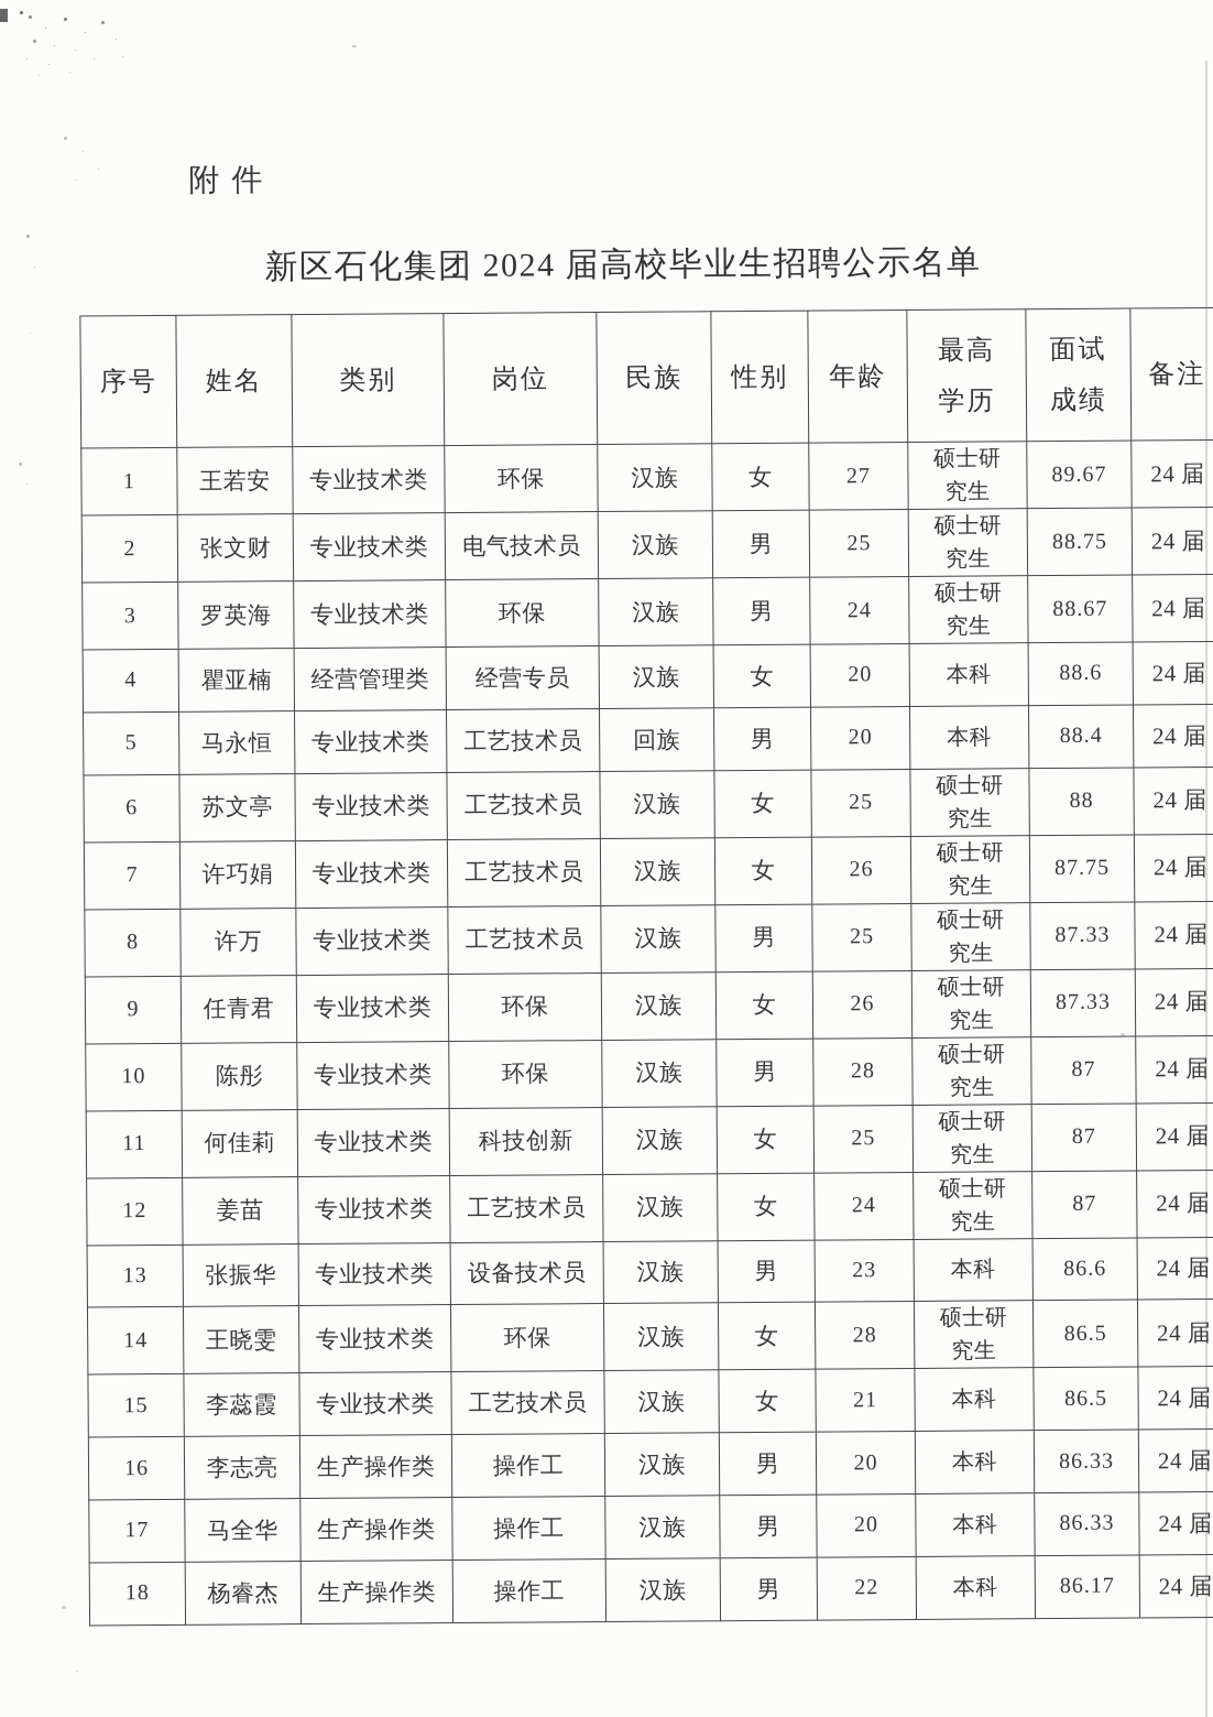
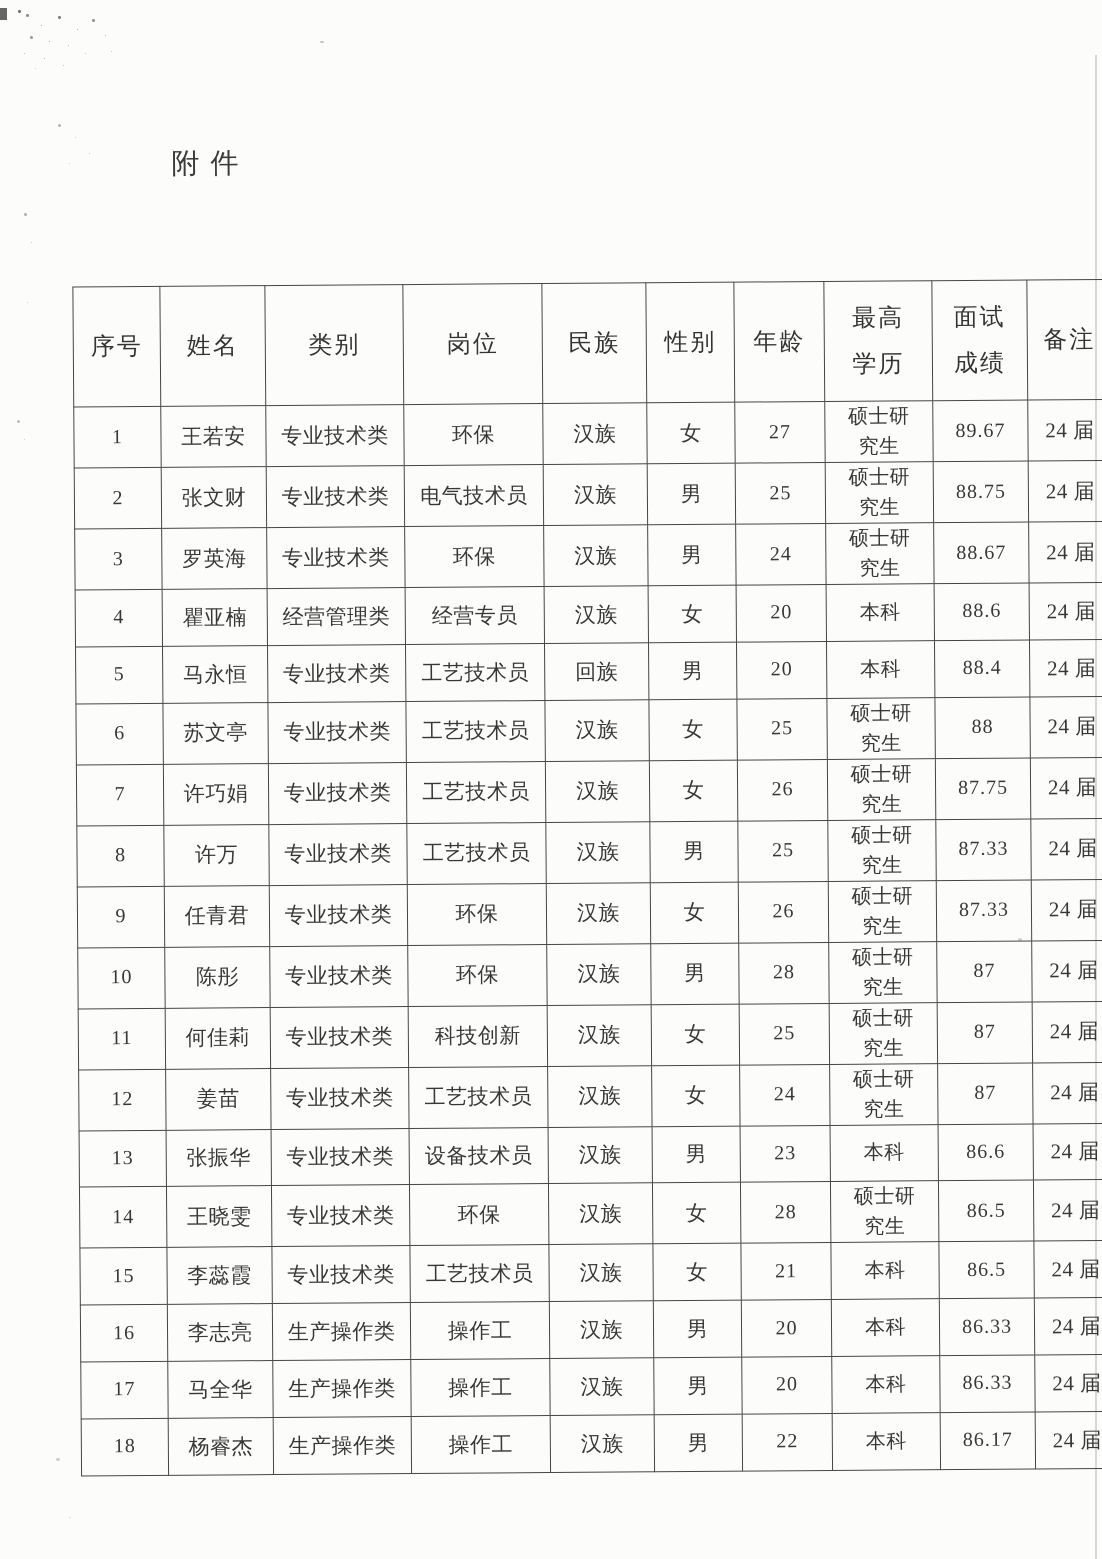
  附件
- 新区石化集团 2024 届高校毕业生招聘公示名单
  序号	姓名	类别	岗位	民族	性别	年龄	最高学历	面试成绩	备注
  1	王若安	专业技术类	环保	汉族	女	27	硕士研究生	89.67	24 届
  2	张文财	专业技术类	电气技术员	汉族	男	25	硕士研究生	88.75	24 届
  3	罗英海	专业技术类	环保	汉族	男	24	硕士研究生	88.67	24 届
  4	瞿亚楠	经营管理类	经营专员	汉族	女	20	本科	88.6	24 届
  5	马永恒	专业技术类	工艺技术员	回族	男	20	本科	88.4	24 届
  6	苏文亭	专业技术类	工艺技术员	汉族	女	25	硕士研究生	88	24 届
  7	许巧娟	专业技术类	工艺技术员	汉族	女	26	硕士研究生	87.75	24 届
  8	许万	专业技术类	工艺技术员	汉族	男	25	硕士研究生	87.33	24 届
  9	任青君	专业技术类	环保	汉族	女	26	硕士研究生	87.33	24 届
  10	陈彤	专业技术类	环保	汉族	男	28	硕士研究生	87	24 届
  11	何佳莉	专业技术类	科技创新	汉族	女	25	硕士研究生	87	24 届
  12	姜苗	专业技术类	工艺技术员	汉族	女	24	硕士研究生	87	24 届
  13	张振华	专业技术类	设备技术员	汉族	男	23	本科	86.6	24 届
  14	王晓雯	专业技术类	环保	汉族	女	28	硕士研究生	86.5	24 届
  15	李蕊霞	专业技术类	工艺技术员	汉族	女	21	本科	86.5	24 届
  16	李志亮	生产操作类	操作工	汉族	男	20	本科	86.33	24 届
  17	马全华	生产操作类	操作工	汉族	男	20	本科	86.33	24 届
  18	杨睿杰	生产操作类	操作工	汉族	男	22	本科	86.17	24 届
